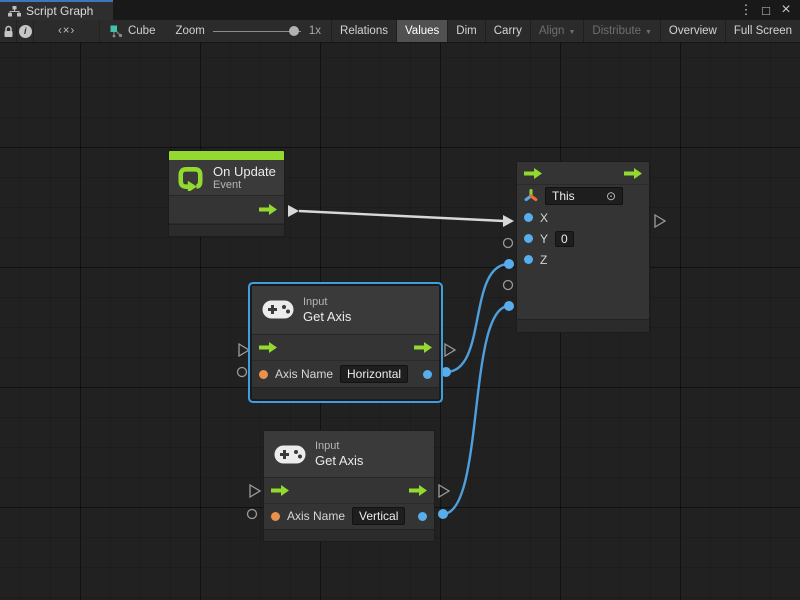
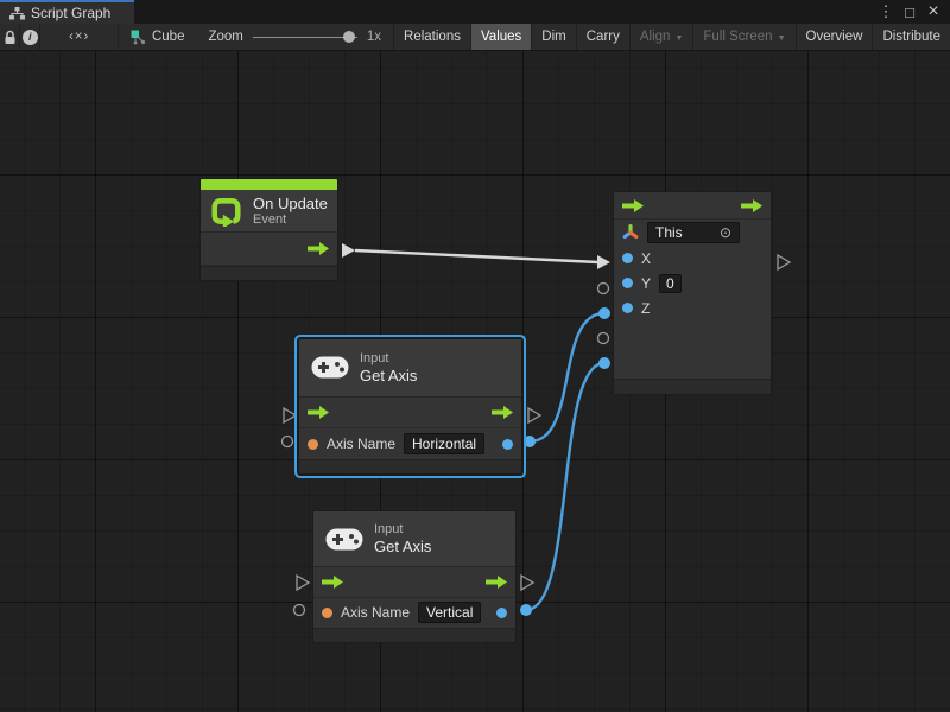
  Script Graph
  ⋮
  □
  ×
  i
  ‹×›
  Cube
  Zoom
  1x
  Relations
  Values
  Dim
  Carry
  Align
- Distribute
+ Full Screen
  Overview
- Full Screen
+ Distribute
  On Update
  Event
  This
  ⊙
  X
  Y
  0
  Z
  Input
  Get Axis
  Axis Name
  Horizontal
  Input
  Get Axis
  Axis Name
  Vertical
